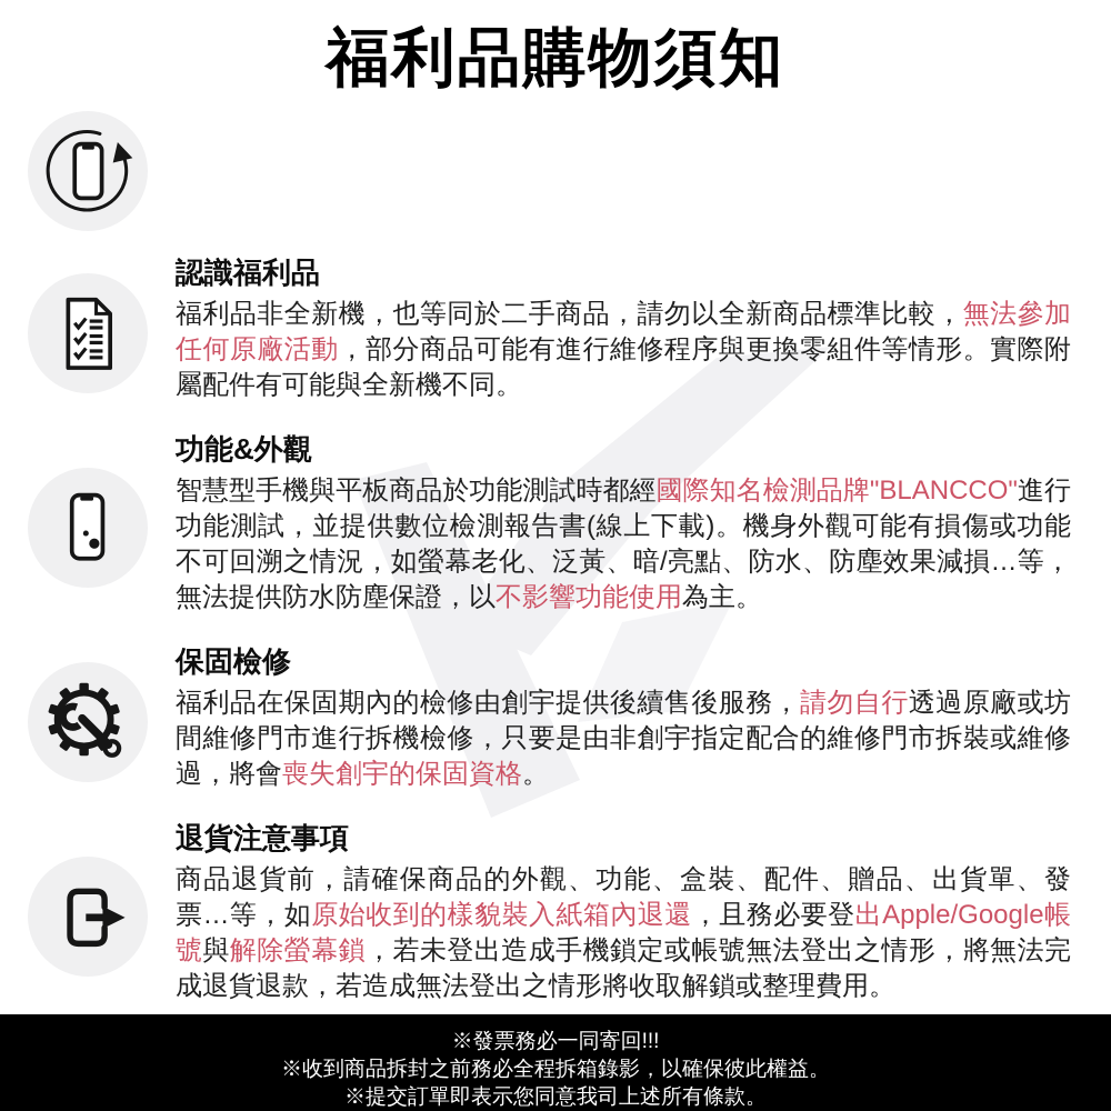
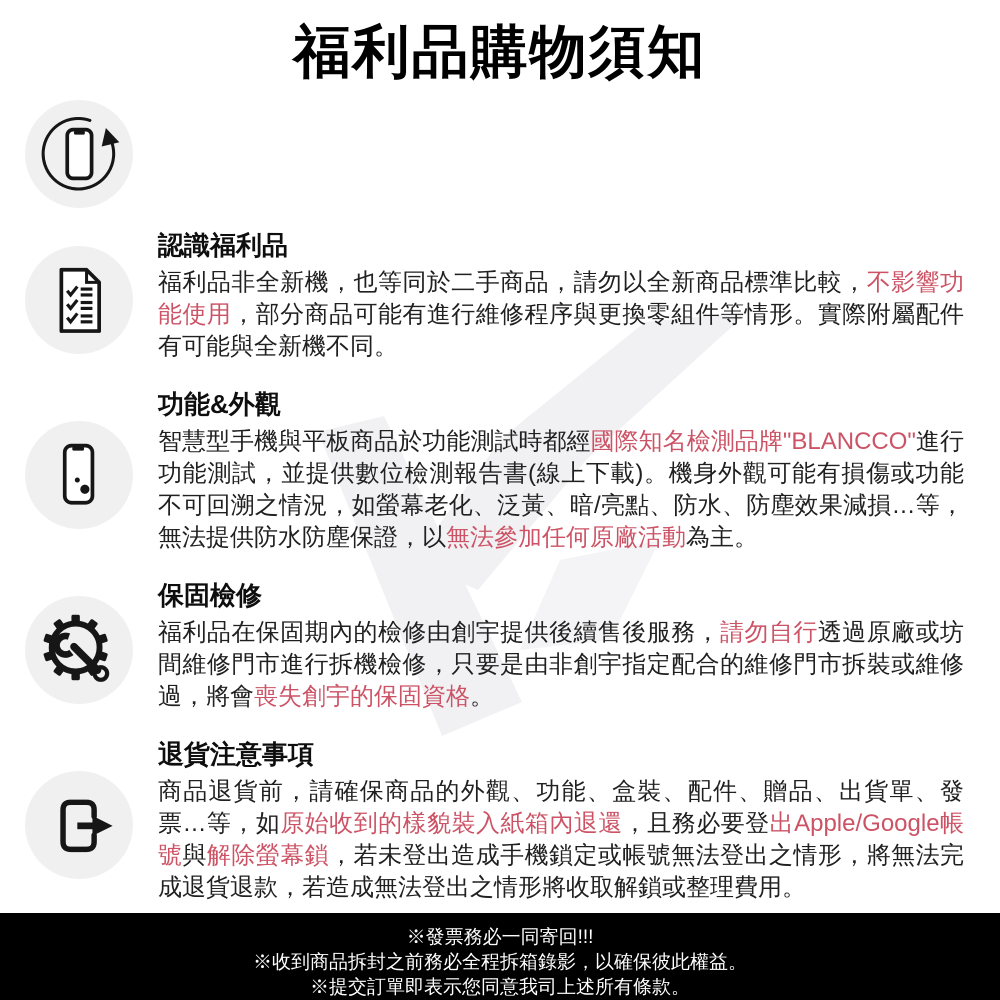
  福利品購物須知
  認識福利品
- 福利品非全新機，也等同於二手商品，請勿以全新商品標準比較，無法參加任何原廠活動，部分商品可能有進行維修程序與更換零組件等情形。實際附屬配件有可能與全新機不同。
+ 福利品非全新機，也等同於二手商品，請勿以全新商品標準比較，不影響功能使用，部分商品可能有進行維修程序與更換零組件等情形。實際附屬配件有可能與全新機不同。
  功能&外觀
- 智慧型手機與平板商品於功能測試時都經國際知名檢測品牌"BLANCCO"進行功能測試，並提供數位檢測報告書(線上下載)。機身外觀可能有損傷或功能不可回溯之情況，如螢幕老化、泛黃、暗/亮點、防水、防塵效果減損…等，無法提供防水防塵保證，以不影響功能使用為主。
+ 智慧型手機與平板商品於功能測試時都經國際知名檢測品牌"BLANCCO"進行功能測試，並提供數位檢測報告書(線上下載)。機身外觀可能有損傷或功能不可回溯之情況，如螢幕老化、泛黃、暗/亮點、防水、防塵效果減損…等，無法提供防水防塵保證，以無法參加任何原廠活動為主。
  保固檢修
  福利品在保固期內的檢修由創宇提供後續售後服務，請勿自行透過原廠或坊間維修門市進行拆機檢修，只要是由非創宇指定配合的維修門市拆裝或維修過，將會喪失創宇的保固資格。
  退貨注意事項
  商品退貨前，請確保商品的外觀、功能、盒裝、配件、贈品、出貨單、發票…等，如原始收到的樣貌裝入紙箱內退還，且務必要登出Apple/Google帳號與解除螢幕鎖，若未登出造成手機鎖定或帳號無法登出之情形，將無法完成退貨退款，若造成無法登出之情形將收取解鎖或整理費用。
  ※發票務必一同寄回!!!
  ※收到商品拆封之前務必全程拆箱錄影，以確保彼此權益。
  ※提交訂單即表示您同意我司上述所有條款。
